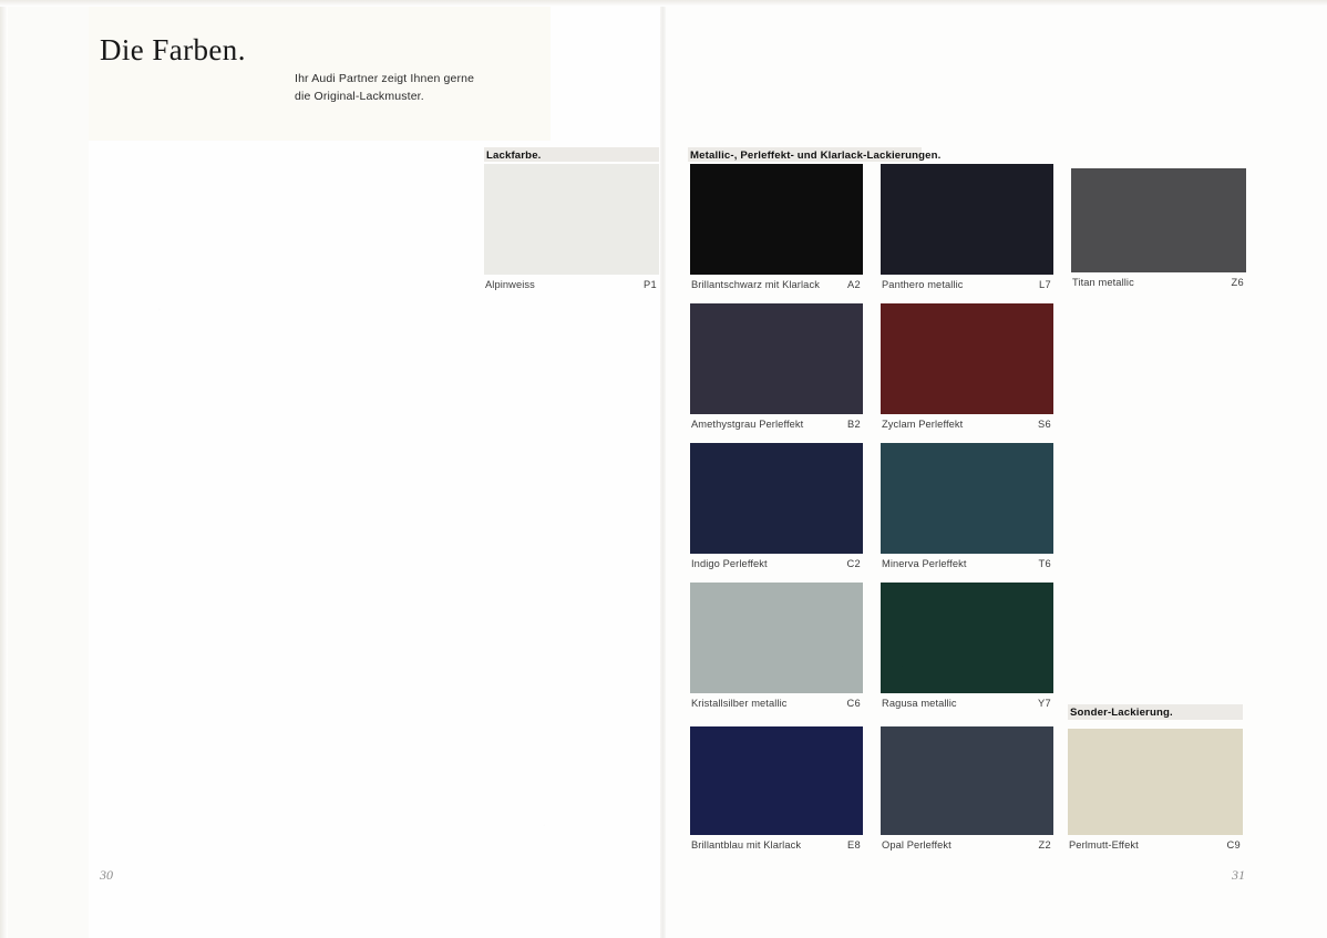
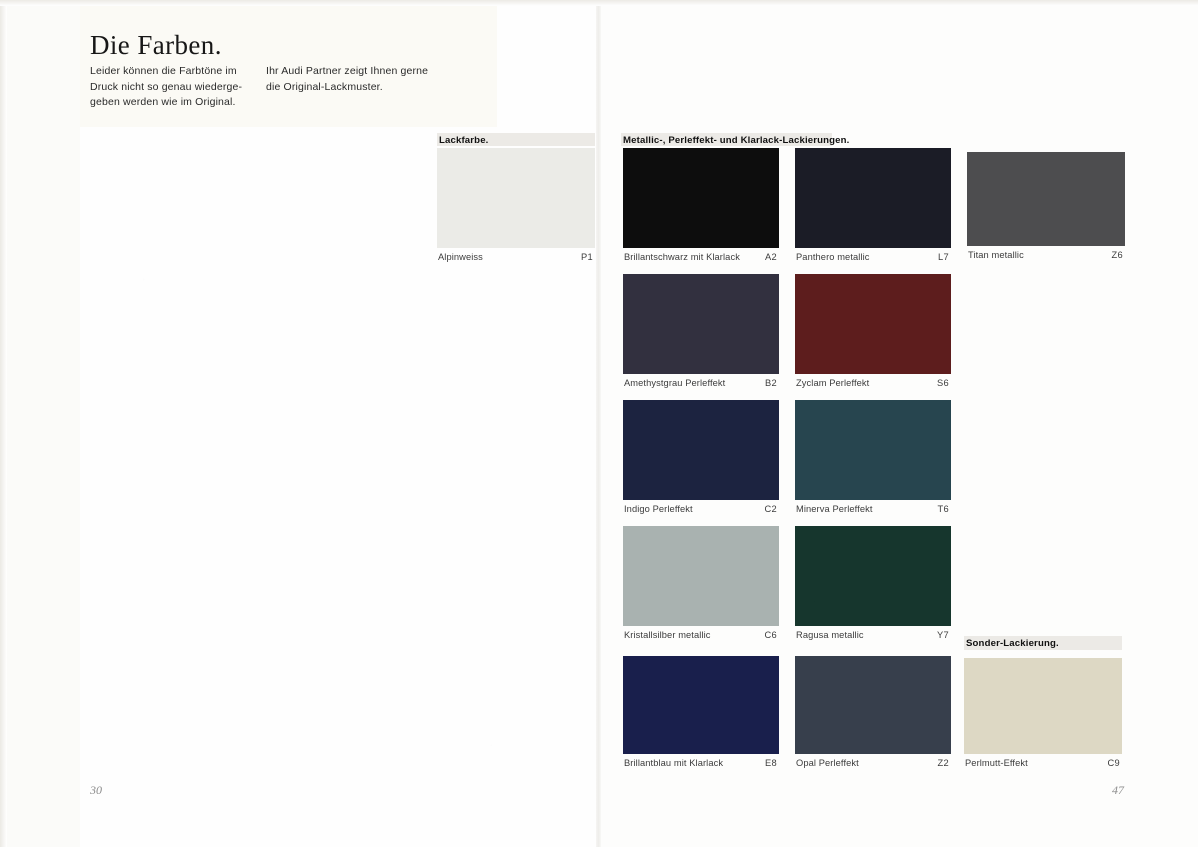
  Die Farben.
+ Leider können die Farbtöne im Druck nicht so genau wiederge-geben werden wie im Original.
  Ihr Audi Partner zeigt Ihnen gerne die Original-Lackmuster.
  Lackfarbe.
  Metallic-, Perleffekt- und Klarlack-Lackierungen.
  Sonder-Lackierung.
  Alpinweiss
  P1
  Brillantschwarz mit Klarlack
  A2
  Panthero metallic
  L7
  Titan metallic
  Z6
  Amethystgrau Perleffekt
  B2
  Zyclam Perleffekt
  S6
  Indigo Perleffekt
  C2
  Minerva Perleffekt
  T6
  Kristallsilber metallic
  C6
  Ragusa metallic
  Y7
  Brillantblau mit Klarlack
  E8
  Opal Perleffekt
  Z2
  Perlmutt-Effekt
  C9
  30
- 31
+ 47
